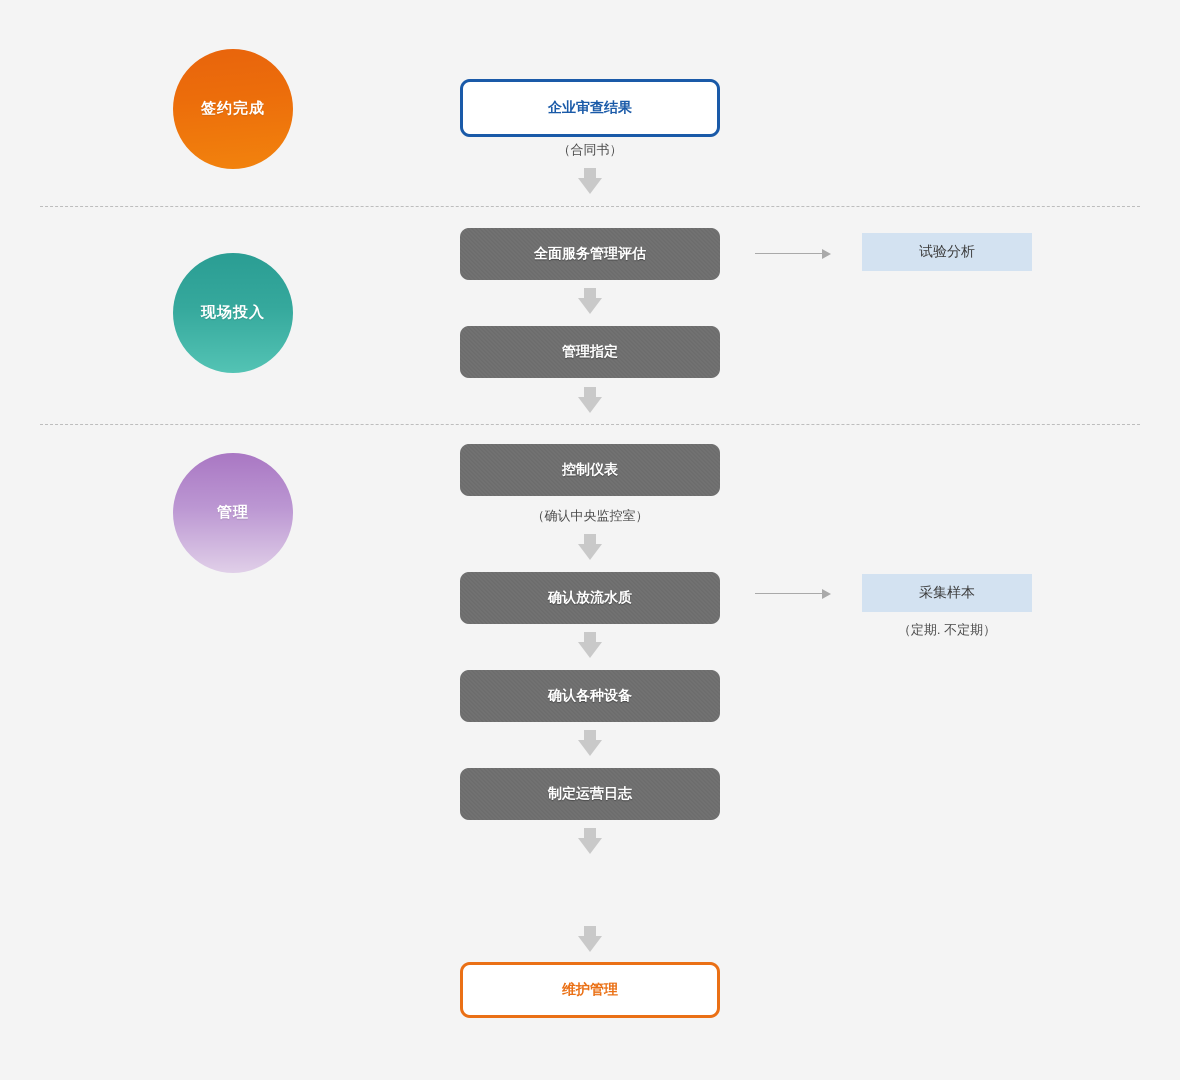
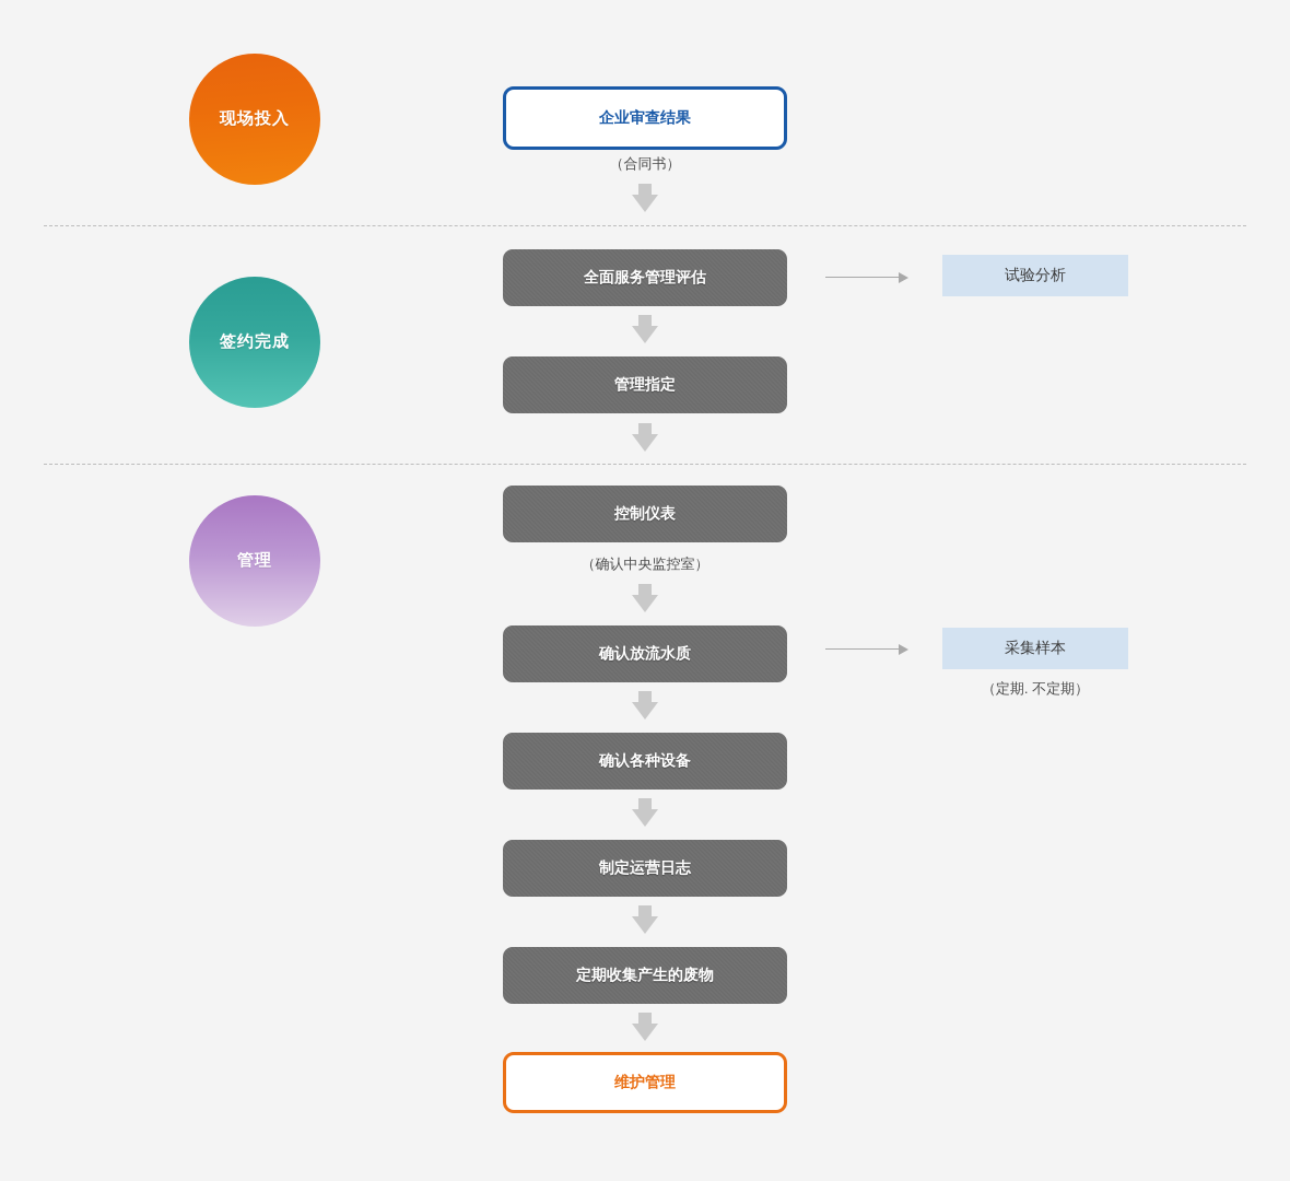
- 签约完成
+ 现场投入
  企业审查结果
  （合同书）
- 现场投入
+ 签约完成
  全面服务管理评估
  试验分析
  管理指定
  管理
  控制仪表
  （确认中央监控室）
  确认放流水质
  采集样本
  （定期. 不定期）
  确认各种设备
  制定运营日志
+ 定期收集产生的废物
  维护管理
